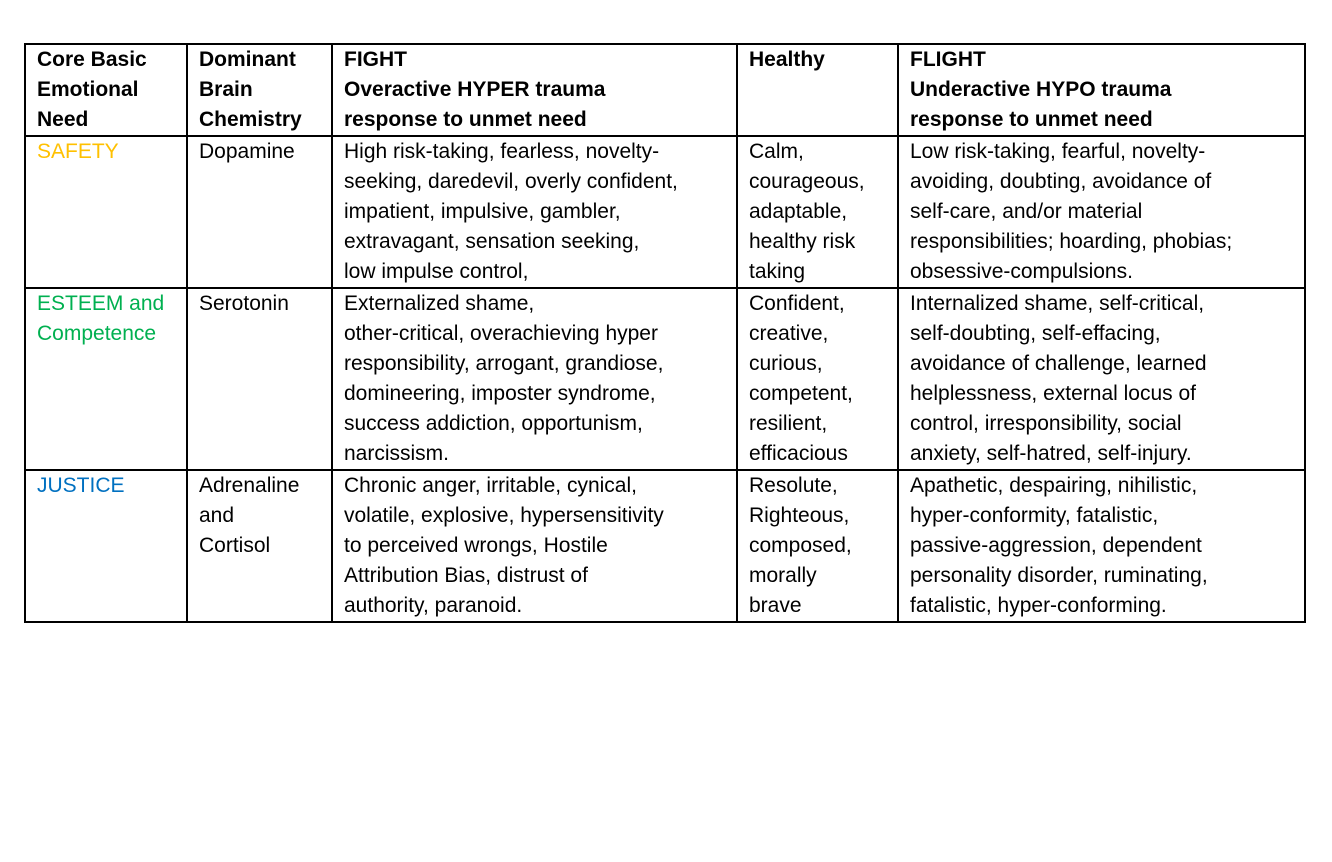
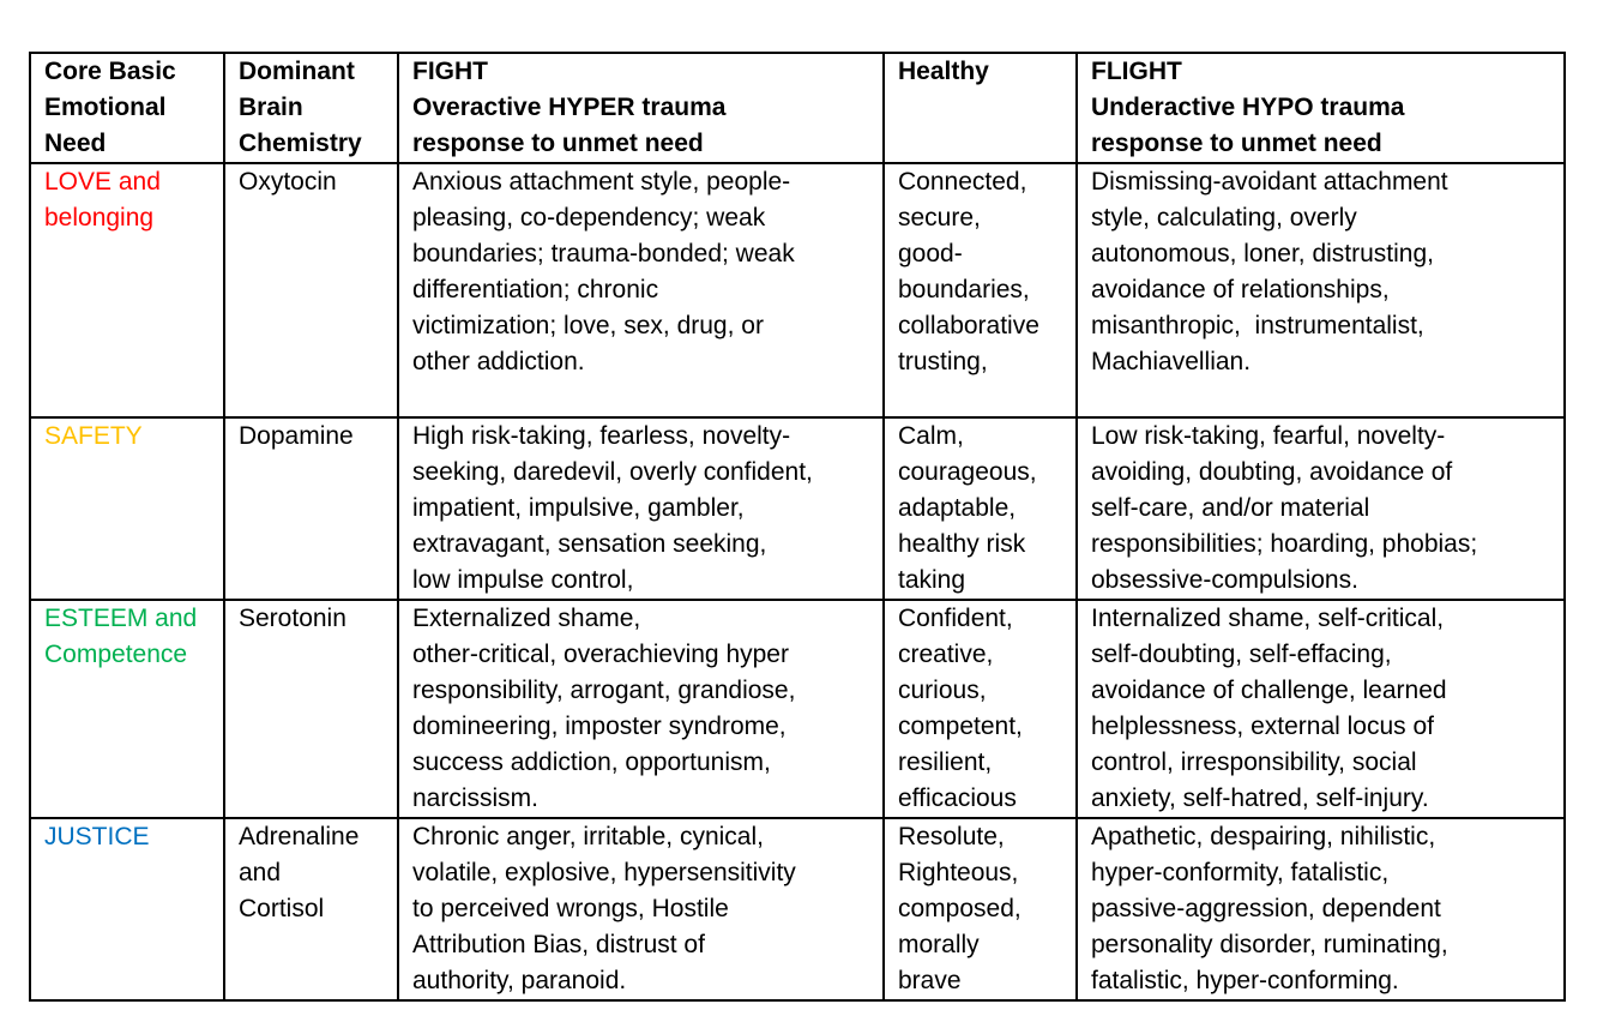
  Core Basic Emotional Need	Dominant Brain Chemistry	FIGHT Overactive HYPER trauma response to unmet need	Healthy	FLIGHT Underactive HYPO trauma response to unmet need
+ LOVE and belonging	Oxytocin	Anxious attachment style, people- pleasing, co-dependency; weak boundaries; trauma-bonded; weak differentiation; chronic victimization; love, sex, drug, or other addiction.	Connected, secure, good- boundaries, collaborative trusting,	Dismissing-avoidant attachment style, calculating, overly autonomous, loner, distrusting, avoidance of relationships, misanthropic, instrumentalist, Machiavellian.
  SAFETY	Dopamine	High risk-taking, fearless, novelty- seeking, daredevil, overly confident, impatient, impulsive, gambler, extravagant, sensation seeking, low impulse control,	Calm, courageous, adaptable, healthy risk taking	Low risk-taking, fearful, novelty- avoiding, doubting, avoidance of self-care, and/or material responsibilities; hoarding, phobias; obsessive-compulsions.
  ESTEEM and Competence	Serotonin	Externalized shame, other-critical, overachieving hyper responsibility, arrogant, grandiose, domineering, imposter syndrome, success addiction, opportunism, narcissism.	Confident, creative, curious, competent, resilient, efficacious	Internalized shame, self-critical, self-doubting, self-effacing, avoidance of challenge, learned helplessness, external locus of control, irresponsibility, social anxiety, self-hatred, self-injury.
  JUSTICE	Adrenaline and Cortisol	Chronic anger, irritable, cynical, volatile, explosive, hypersensitivity to perceived wrongs, Hostile Attribution Bias, distrust of authority, paranoid.	Resolute, Righteous, composed, morally brave	Apathetic, despairing, nihilistic, hyper-conformity, fatalistic, passive-aggression, dependent personality disorder, ruminating, fatalistic, hyper-conforming.
